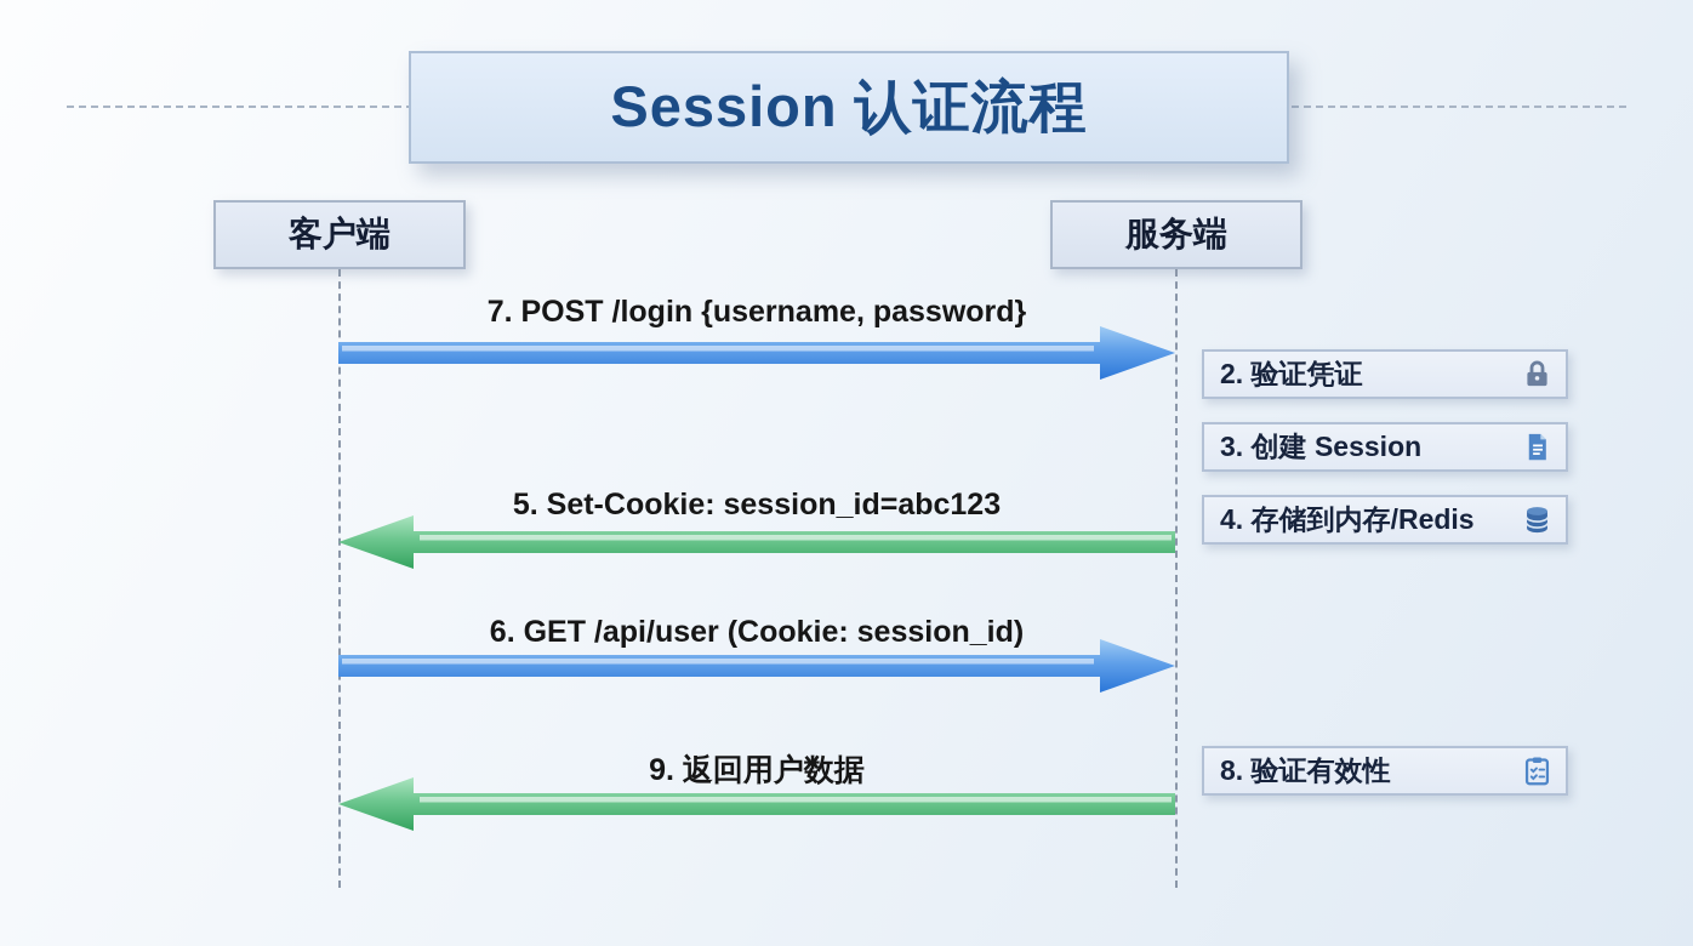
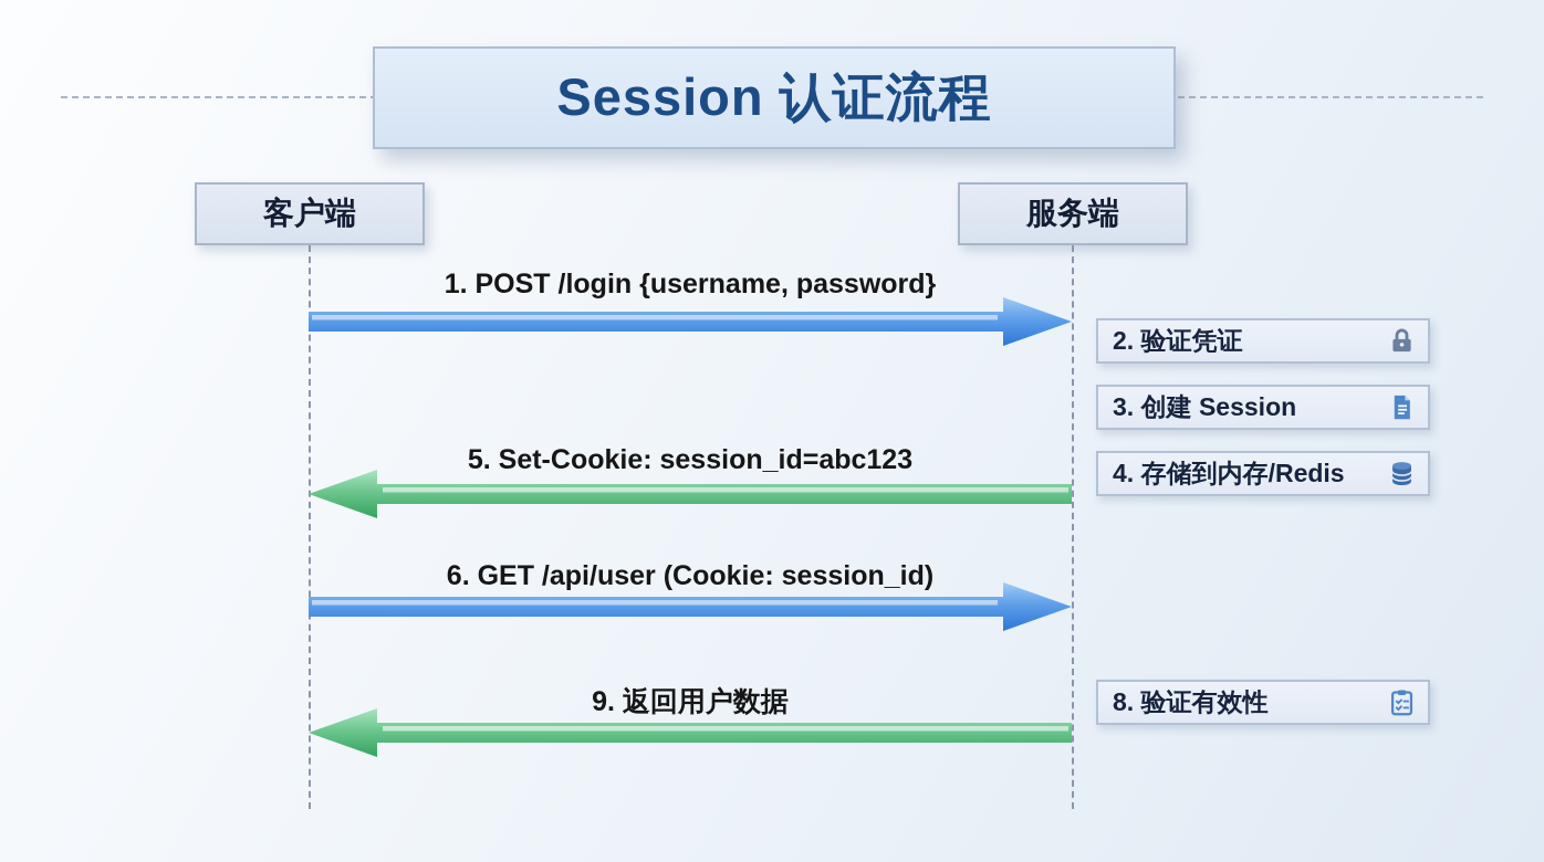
  Session 认证流程
  客户端
  服务端
- 7. POST /login {username, password}
+ 1. POST /login {username, password}
  5. Set-Cookie: session_id=abc123
  6. GET /api/user (Cookie: session_id)
  9. 返回用户数据
  2. 验证凭证
  3. 创建 Session
  4. 存储到内存/Redis
  8. 验证有效性
